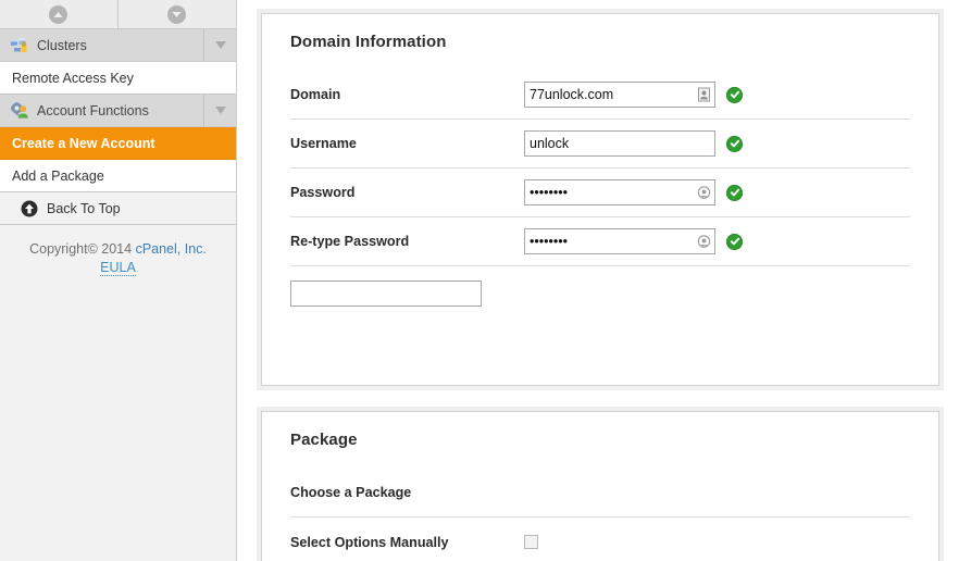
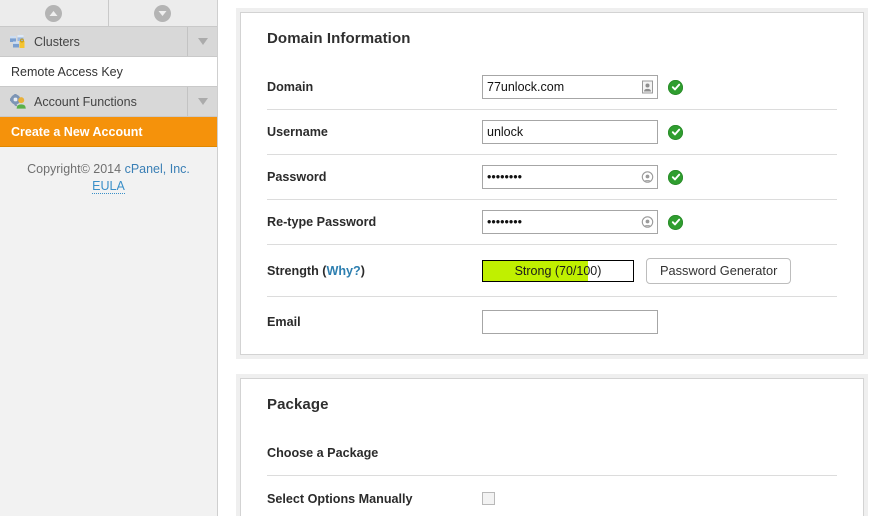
  Clusters
  Remote Access Key
  Account Functions
  Create a New Account
- Add a Package
- Back To Top
  Copyright© 2014 cPanel, Inc.
  EULA
  Domain Information
  Domain
  77unlock.com
  Username
  unlock
  Password
  ••••••••
  Re-type Password
  ••••••••
+ Strength (Why?)
+ Strong (70/100)
+ Password Generator
+ Email
  Package
  Choose a Package
  Select Options Manually
